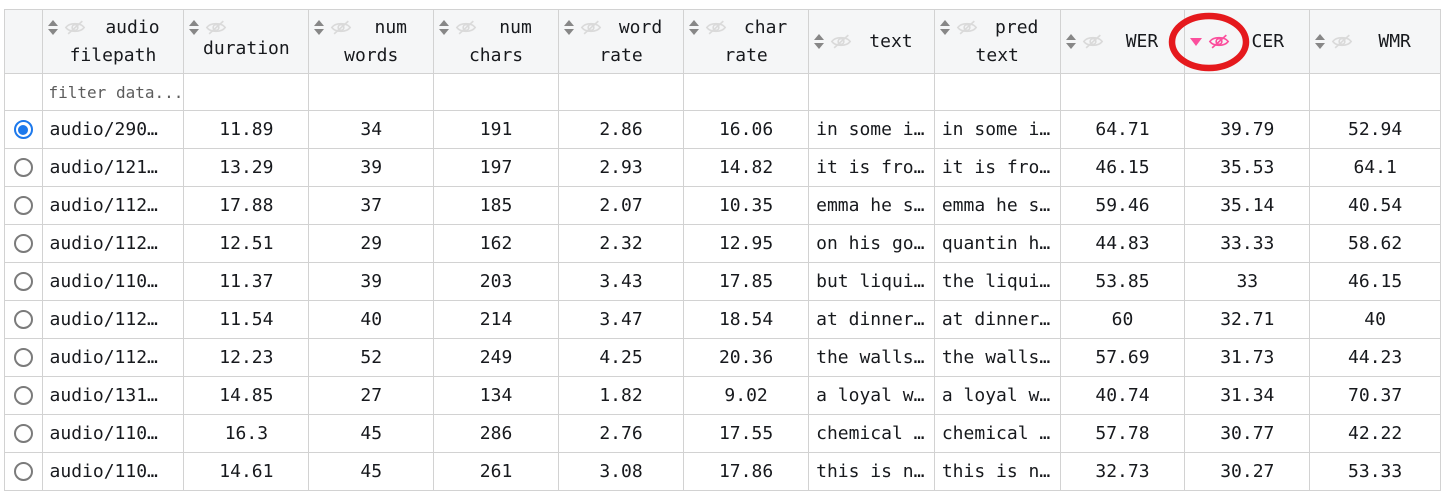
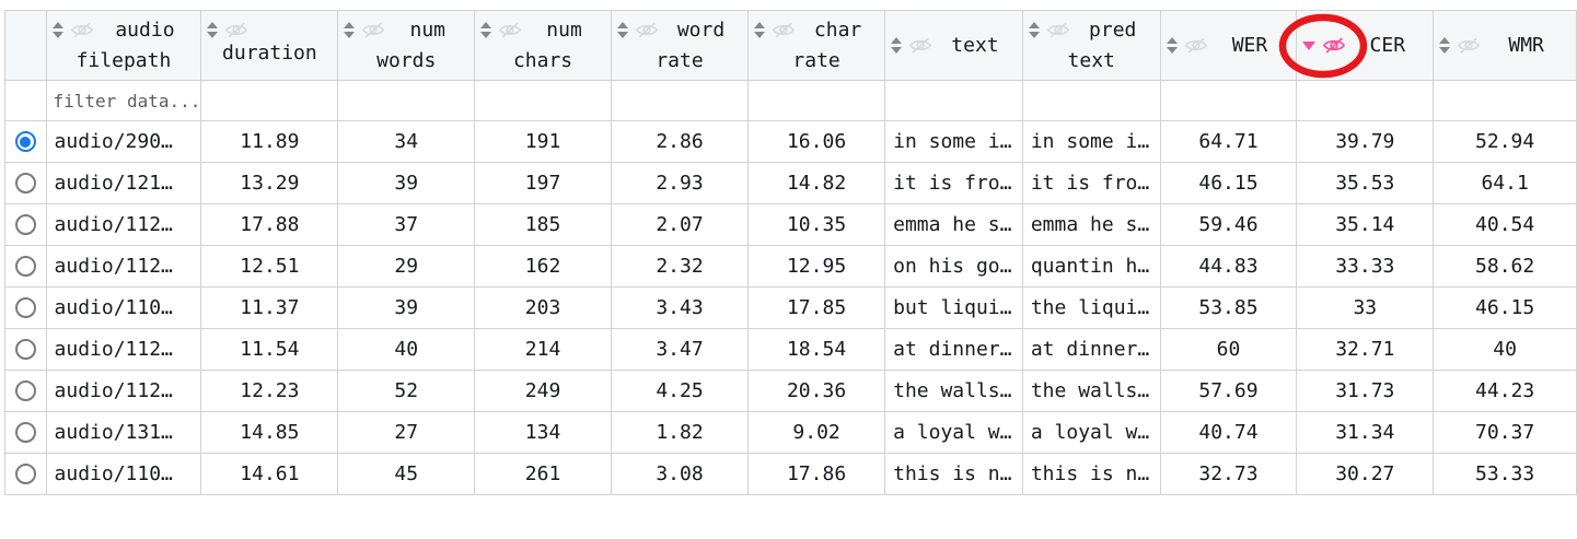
  	audiofilepath	duration	numwords	numchars	wordrate	charrate	text	predtext	WER	CER	WMR
  	filter data...
  	audio/290…	11.89	34	191	2.86	16.06	in some i…	in some i…	64.71	39.79	52.94
  	audio/121…	13.29	39	197	2.93	14.82	it is fro…	it is fro…	46.15	35.53	64.1
  	audio/112…	17.88	37	185	2.07	10.35	emma he s…	emma he s…	59.46	35.14	40.54
  	audio/112…	12.51	29	162	2.32	12.95	on his go…	quantin h…	44.83	33.33	58.62
  	audio/110…	11.37	39	203	3.43	17.85	but liqui…	the liqui…	53.85	33	46.15
  	audio/112…	11.54	40	214	3.47	18.54	at dinner…	at dinner…	60	32.71	40
  	audio/112…	12.23	52	249	4.25	20.36	the walls…	the walls…	57.69	31.73	44.23
  	audio/131…	14.85	27	134	1.82	9.02	a loyal w…	a loyal w…	40.74	31.34	70.37
- 	audio/110…	16.3	45	286	2.76	17.55	chemical …	chemical …	57.78	30.77	42.22
  	audio/110…	14.61	45	261	3.08	17.86	this is n…	this is n…	32.73	30.27	53.33
